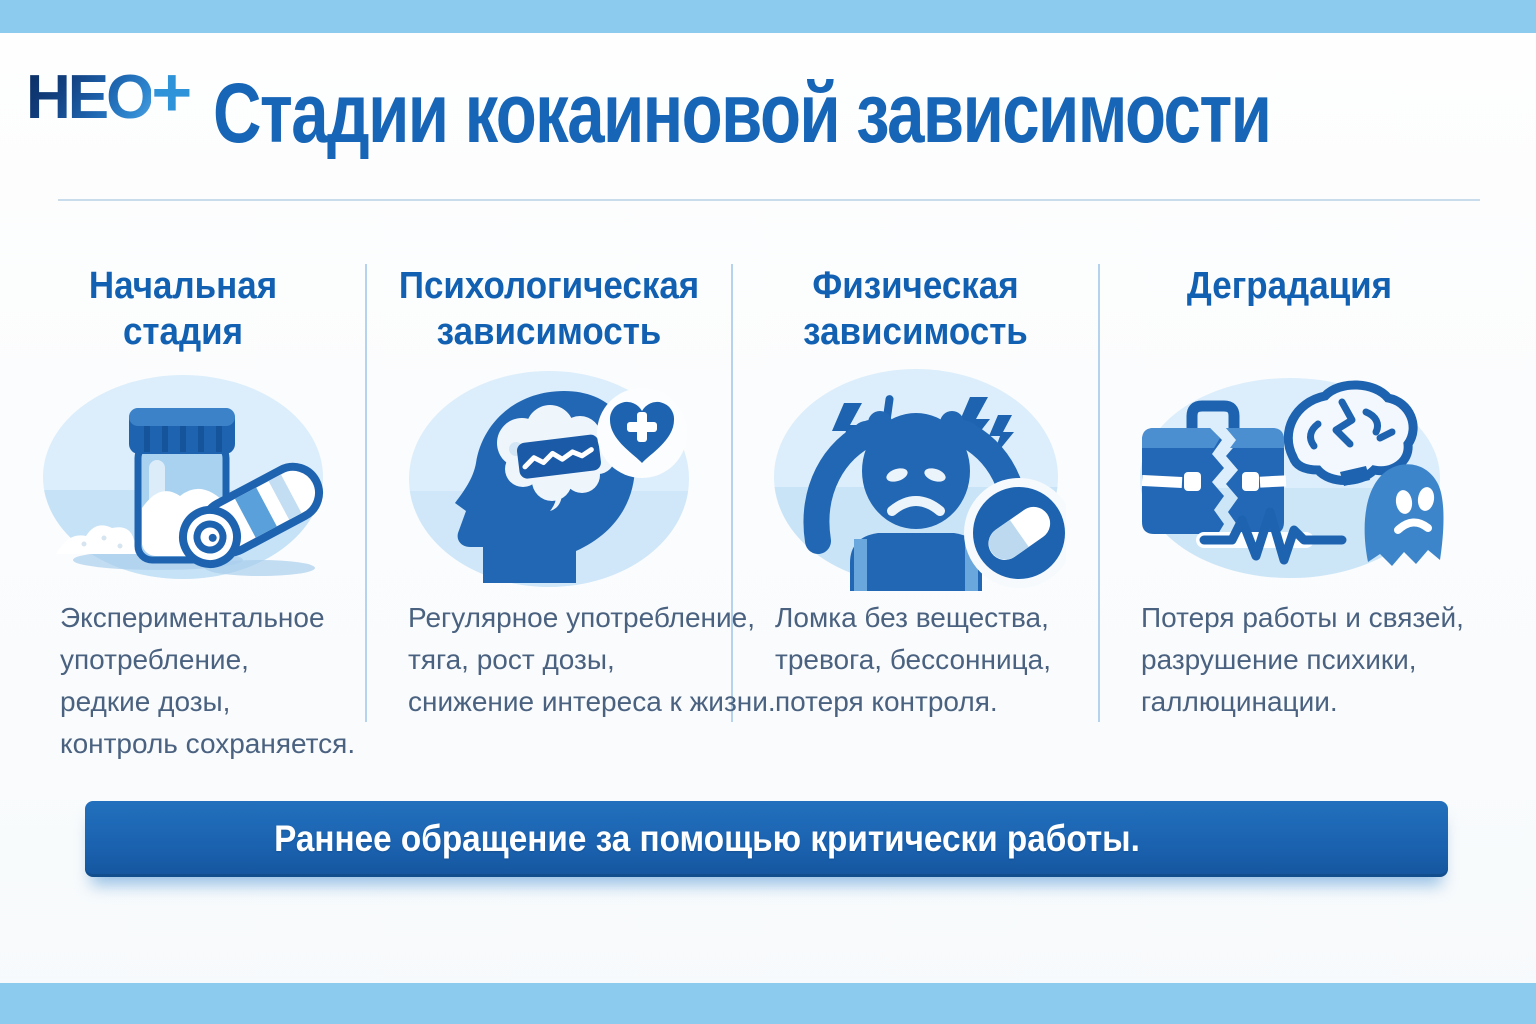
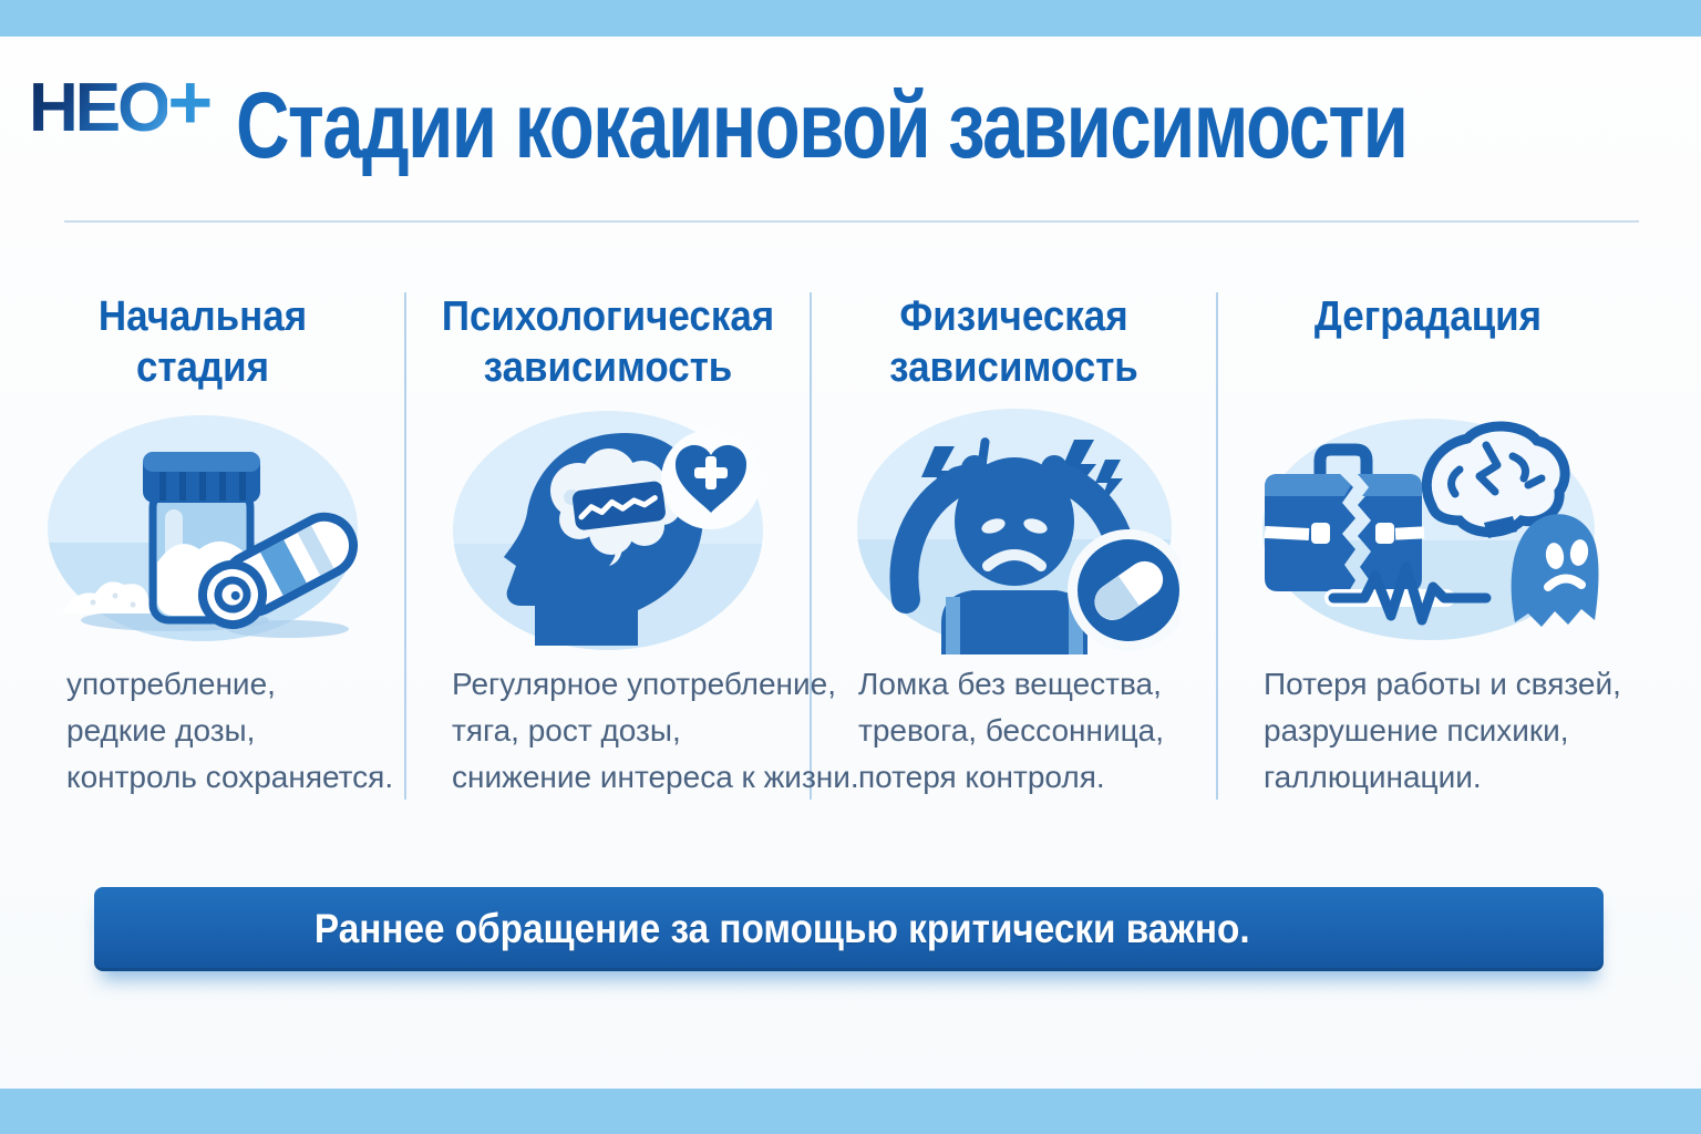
  НЕО+
  Стадии кокаиновой зависимости
  Начальная
  стадия
- Экспериментальное
  употребление,
  редкие дозы,
  контроль сохраняется.
  Психологическая
  зависимость
  Регулярное употребление,
  тяга, рост дозы,
  снижение интереса к жизни.
  Физическая
  зависимость
  Ломка без вещества,
  тревога, бессонница,
  потеря контроля.
  Деградация
  Потеря работы и связей,
  разрушение психики,
  галлюцинации.
- Раннее обращение за помощью критически работы.
+ Раннее обращение за помощью критически важно.
